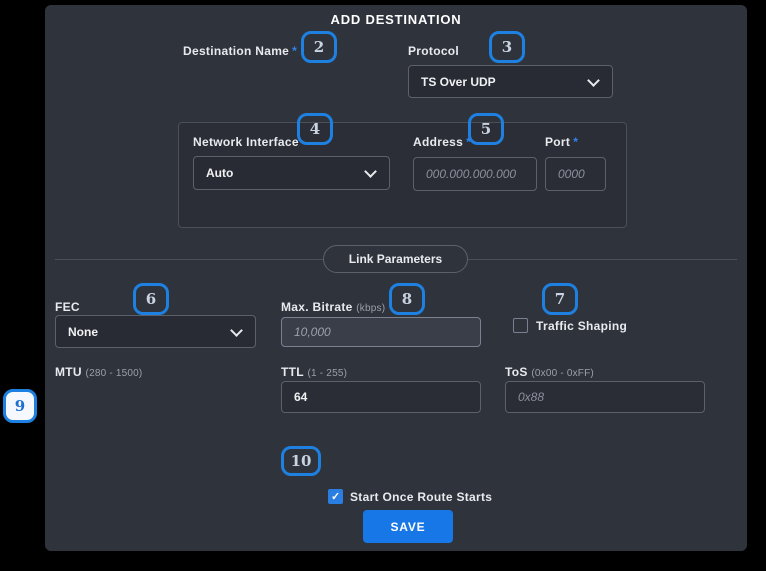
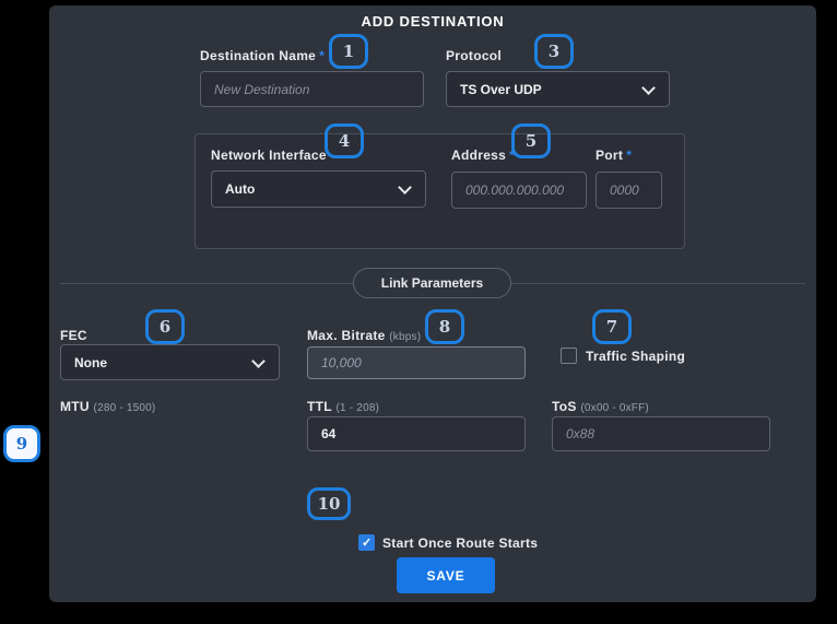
  ADD DESTINATION
  Destination Name *
+ New Destination
  Protocol
  TS Over UDP
  Network Interface
  Auto
  Address *
  000.000.000.000
  Port *
  0000
  Link Parameters
  FEC
  None
  Max. Bitrate (kbps)
  10,000
  Traffic Shaping
  MTU (280 - 1500)
- TTL (1 - 255)
+ TTL (1 - 208)
  64
  ToS (0x00 - 0xFF)
  0x88
  Start Once Route Starts
  SAVE
- 2
+ 1
  3
  4
  5
  6
  7
  8
  9
  10
